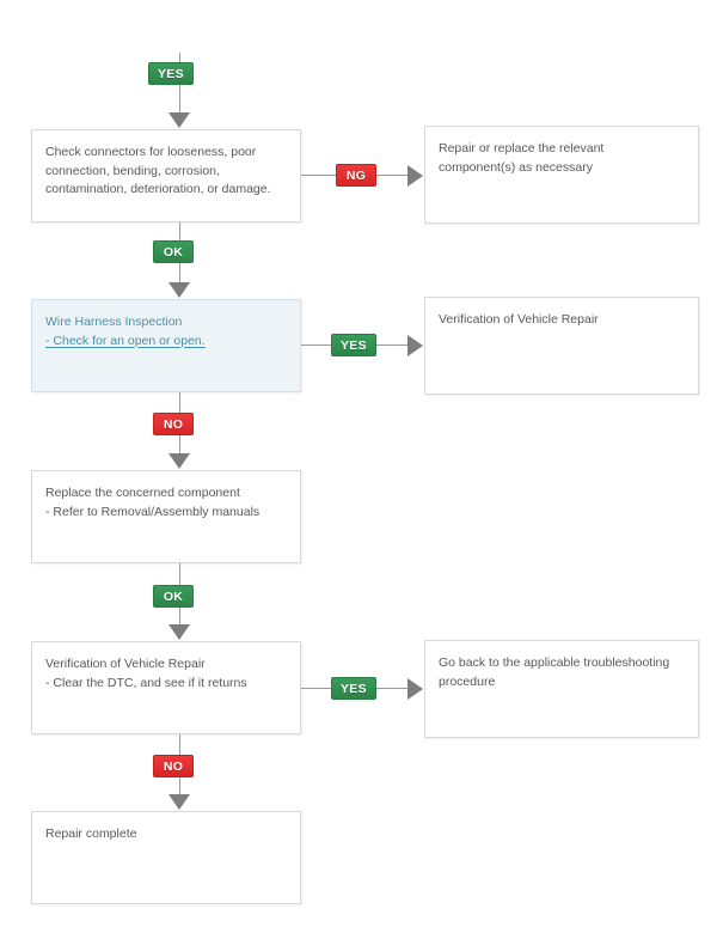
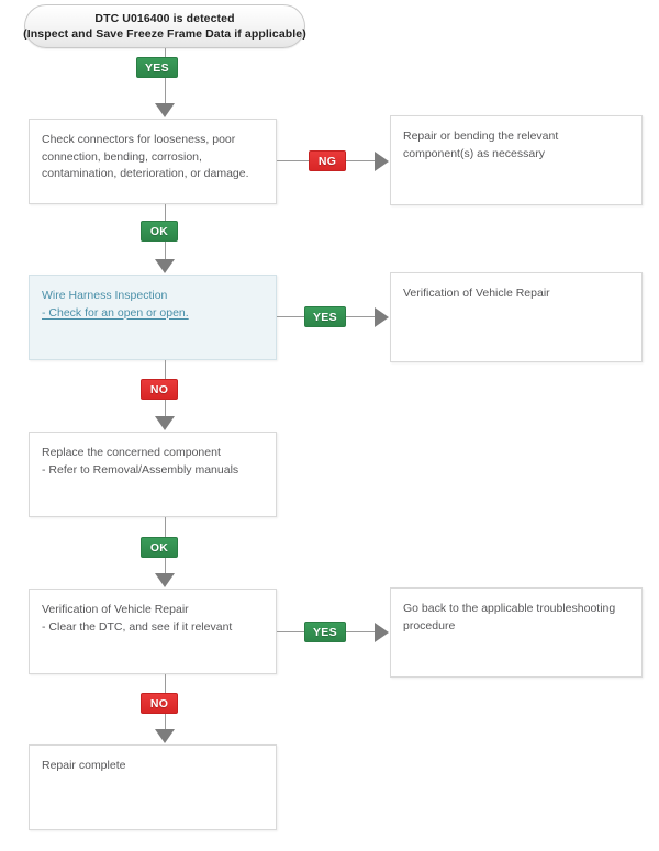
+ DTC U016400 is detected
+ (Inspect and Save Freeze Frame Data if applicable)
  YES
  Check connectors for looseness, poor
  connection, bending, corrosion,
  contamination, deterioration, or damage.
  NG
- Repair or replace the relevant
+ Repair or bending the relevant
  component(s) as necessary
  OK
  Wire Harness Inspection
  - Check for an open or open.
  YES
  Verification of Vehicle Repair
  NO
  Replace the concerned component
  - Refer to Removal/Assembly manuals
  OK
  Verification of Vehicle Repair
- - Clear the DTC, and see if it returns
+ - Clear the DTC, and see if it relevant
  YES
  Go back to the applicable troubleshooting
  procedure
  NO
  Repair complete
